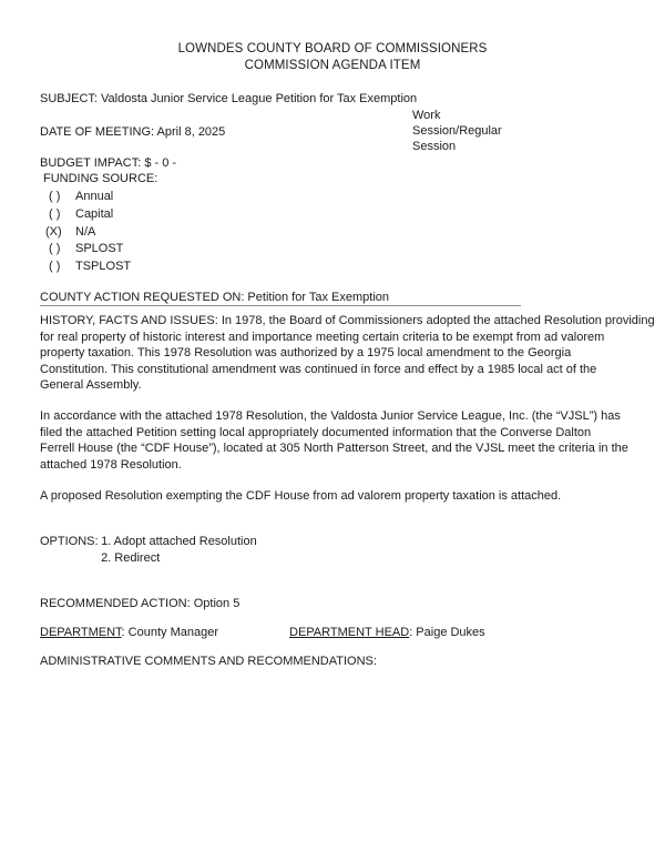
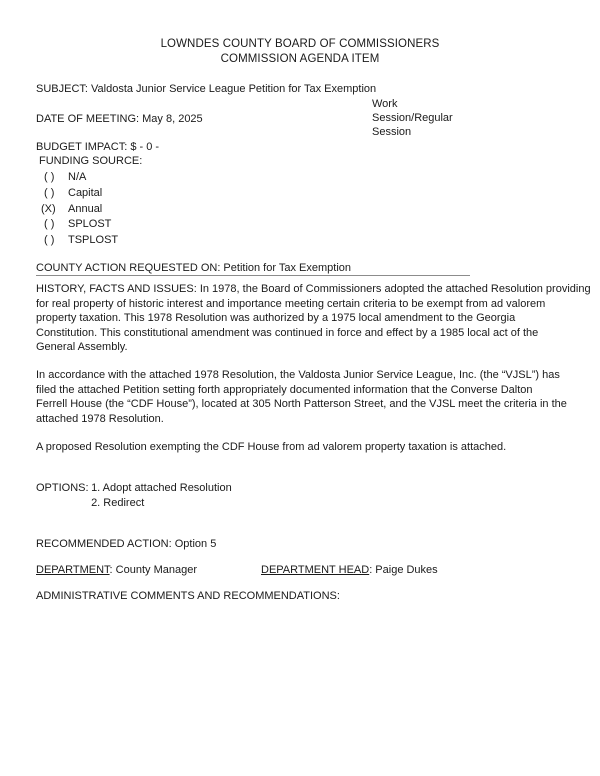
  LOWNDES COUNTY BOARD OF COMMISSIONERS
  COMMISSION AGENDA ITEM
  SUBJECT: Valdosta Junior Service League Petition for Tax Exemption
  Work
  Session/Regular
  Session
- DATE OF MEETING: April 8, 2025
+ DATE OF MEETING: May 8, 2025
  BUDGET IMPACT: $ - 0 -
  FUNDING SOURCE:
  ( )
- Annual
+ N/A
  ( )
  Capital
  (X)
- N/A
+ Annual
  ( )
  SPLOST
  ( )
  TSPLOST
  COUNTY ACTION REQUESTED ON: Petition for Tax Exemption
  HISTORY, FACTS AND ISSUES: In 1978, the Board of Commissioners adopted the attached Resolution providing
  for real property of historic interest and importance meeting certain criteria to be exempt from ad valorem
  property taxation. This 1978 Resolution was authorized by a 1975 local amendment to the Georgia
  Constitution. This constitutional amendment was continued in force and effect by a 1985 local act of the
  General Assembly.
  In accordance with the attached 1978 Resolution, the Valdosta Junior Service League, Inc. (the “VJSL”) has
- filed the attached Petition setting local appropriately documented information that the Converse Dalton
+ filed the attached Petition setting forth appropriately documented information that the Converse Dalton
  Ferrell House (the “CDF House”), located at 305 North Patterson Street, and the VJSL meet the criteria in the
  attached 1978 Resolution.
  A proposed Resolution exempting the CDF House from ad valorem property taxation is attached.
  OPTIONS: 1. Adopt attached Resolution
  2. Redirect
  RECOMMENDED ACTION: Option 5
  DEPARTMENT: County Manager
  DEPARTMENT HEAD: Paige Dukes
  ADMINISTRATIVE COMMENTS AND RECOMMENDATIONS:
